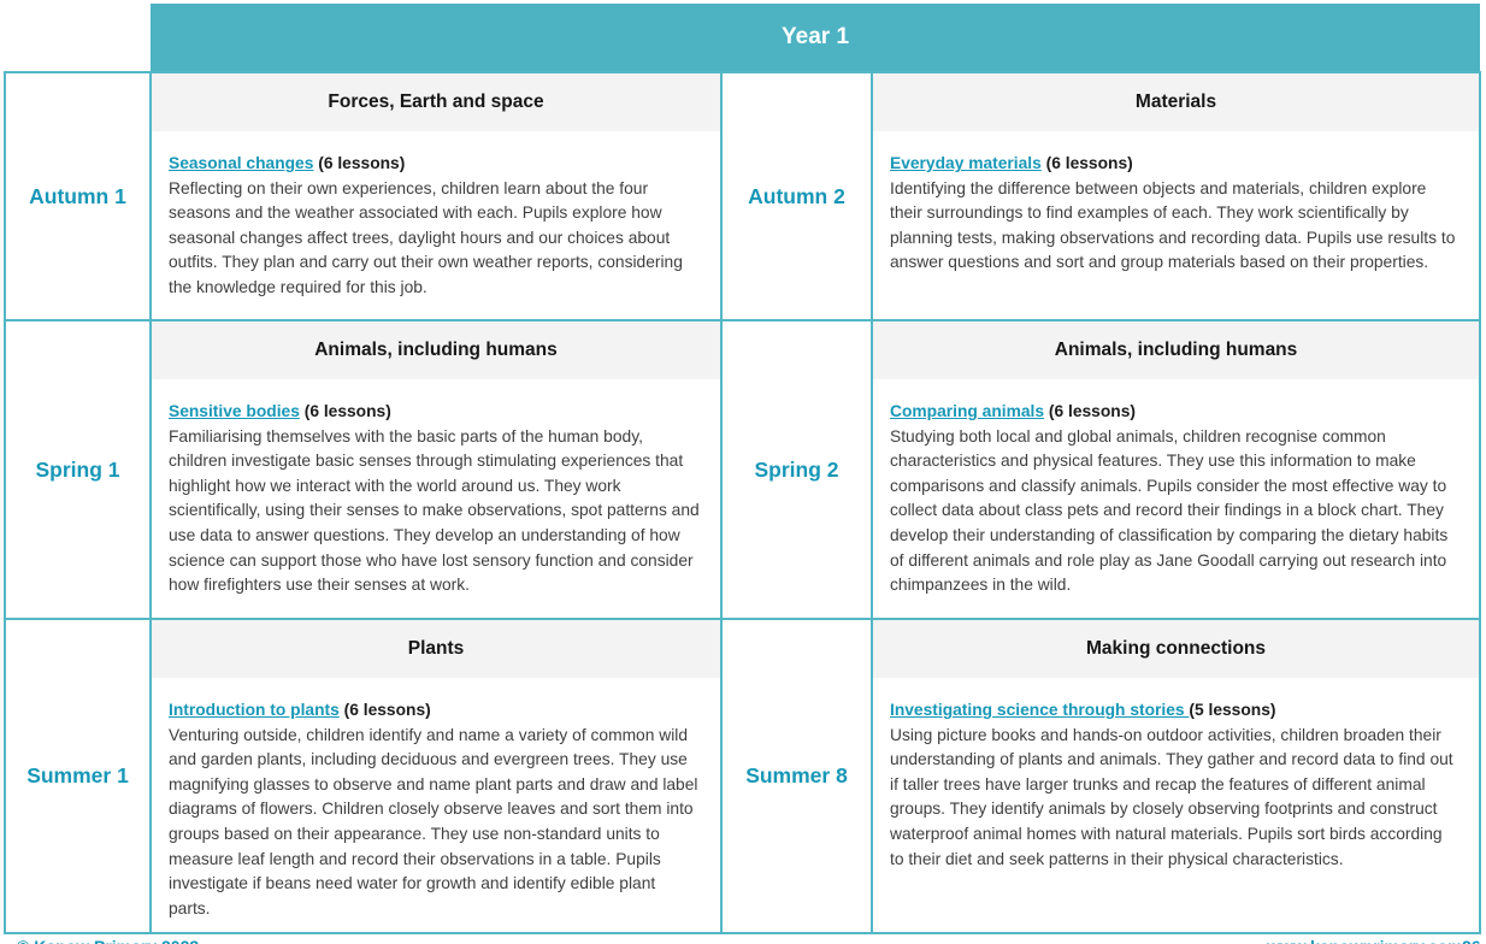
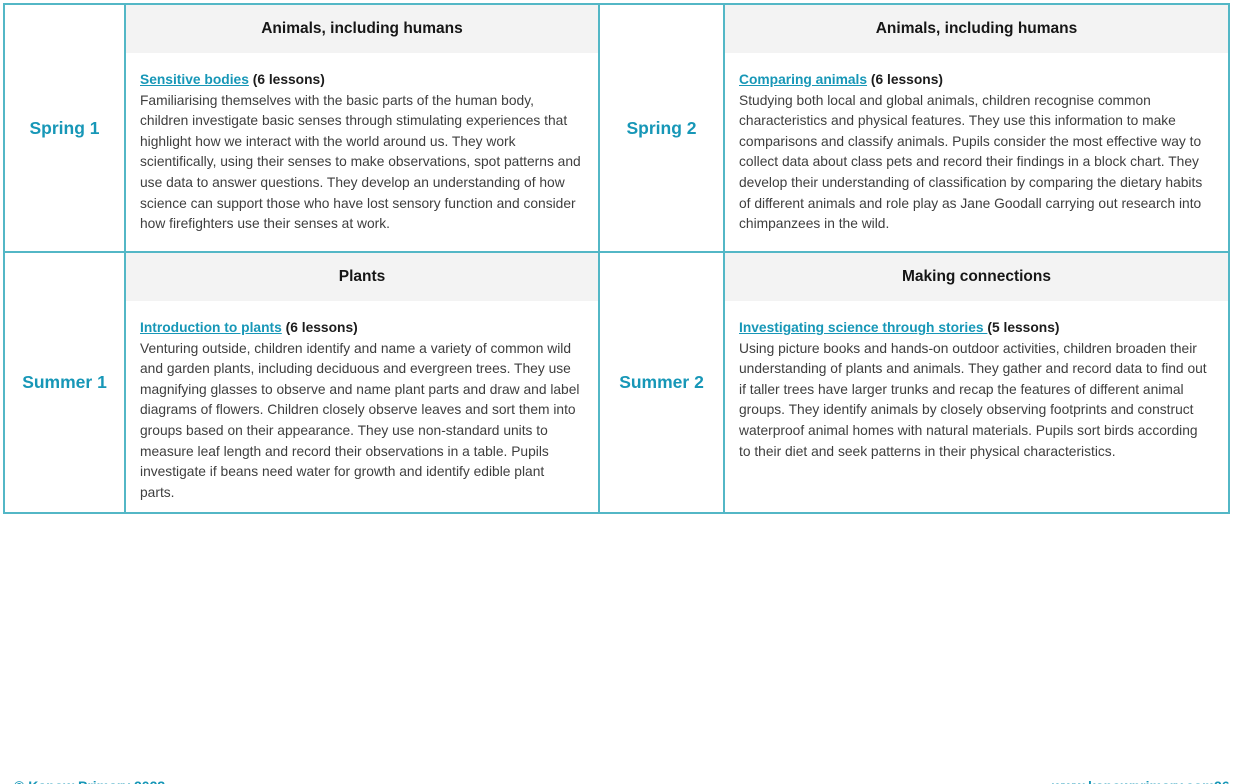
- 	Year 1
- Autumn 1	Forces, Earth and space Seasonal changes (6 lessons) Reflecting on their own experiences, children learn about the four seasons and the weather associated with each. Pupils explore how seasonal changes affect trees, daylight hours and our choices about outfits. They plan and carry out their own weather reports, considering the knowledge required for this job.	Autumn 2	Materials Everyday materials (6 lessons) Identifying the difference between objects and materials, children explore their surroundings to find examples of each. They work scientifically by planning tests, making observations and recording data. Pupils use results to answer questions and sort and group materials based on their properties.
  Spring 1	Animals, including humans Sensitive bodies (6 lessons) Familiarising themselves with the basic parts of the human body, children investigate basic senses through stimulating experiences that highlight how we interact with the world around us. They work scientifically, using their senses to make observations, spot patterns and use data to answer questions. They develop an understanding of how science can support those who have lost sensory function and consider how firefighters use their senses at work.	Spring 2	Animals, including humans Comparing animals (6 lessons) Studying both local and global animals, children recognise common characteristics and physical features. They use this information to make comparisons and classify animals. Pupils consider the most effective way to collect data about class pets and record their findings in a block chart. They develop their understanding of classification by comparing the dietary habits of different animals and role play as Jane Goodall carrying out research into chimpanzees in the wild.
- Summer 1	Plants Introduction to plants (6 lessons) Venturing outside, children identify and name a variety of common wild and garden plants, including deciduous and evergreen trees. They use magnifying glasses to observe and name plant parts and draw and label diagrams of flowers. Children closely observe leaves and sort them into groups based on their appearance. They use non-standard units to measure leaf length and record their observations in a table. Pupils investigate if beans need water for growth and identify edible plant parts.	Summer 8	Making connections Investigating science through stories (5 lessons) Using picture books and hands-on outdoor activities, children broaden their understanding of plants and animals. They gather and record data to find out if taller trees have larger trunks and recap the features of different animal groups. They identify animals by closely observing footprints and construct waterproof animal homes with natural materials. Pupils sort birds according to their diet and seek patterns in their physical characteristics.
+ Summer 1	Plants Introduction to plants (6 lessons) Venturing outside, children identify and name a variety of common wild and garden plants, including deciduous and evergreen trees. They use magnifying glasses to observe and name plant parts and draw and label diagrams of flowers. Children closely observe leaves and sort them into groups based on their appearance. They use non-standard units to measure leaf length and record their observations in a table. Pupils investigate if beans need water for growth and identify edible plant parts.	Summer 2	Making connections Investigating science through stories (5 lessons) Using picture books and hands-on outdoor activities, children broaden their understanding of plants and animals. They gather and record data to find out if taller trees have larger trunks and recap the features of different animal groups. They identify animals by closely observing footprints and construct waterproof animal homes with natural materials. Pupils sort birds according to their diet and seek patterns in their physical characteristics.
